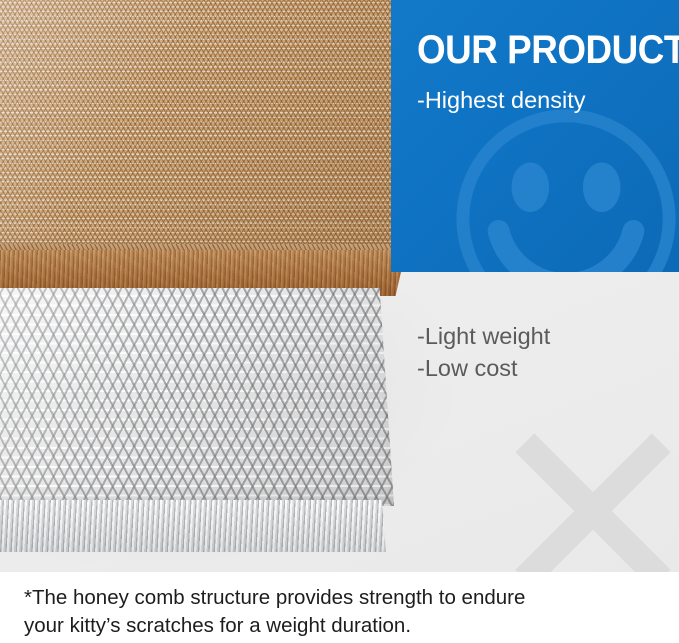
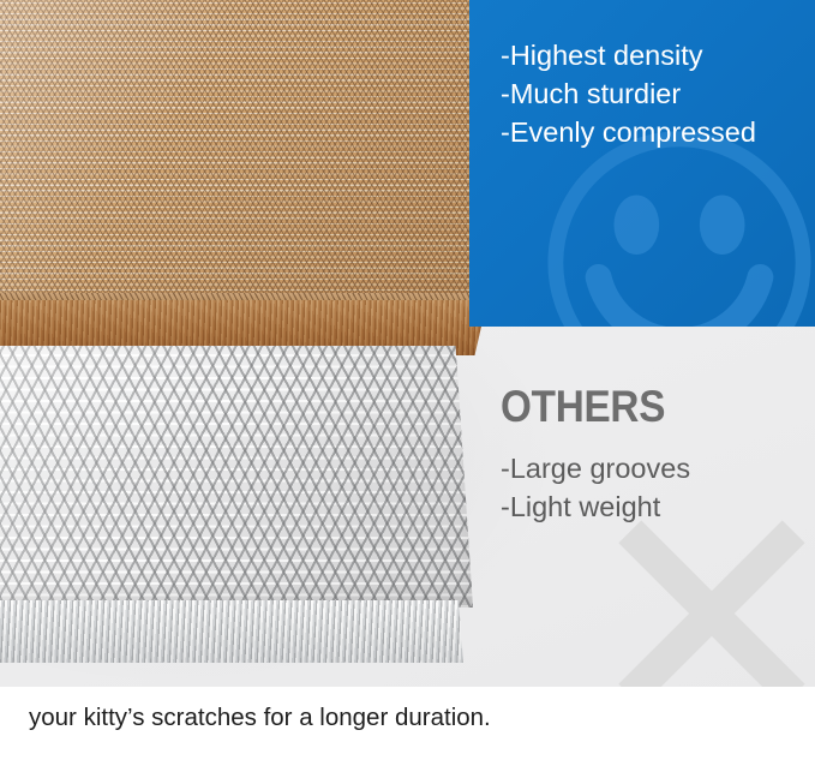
- OUR PRODUCT
  -Highest density
+ -Much sturdier
+ -Evenly compressed
+ OTHERS
+ -Large grooves
  -Light weight
- -Low cost
- *The honey comb structure provides strength to endure
- your kitty’s scratches for a weight duration.
+ your kitty’s scratches for a longer duration.
